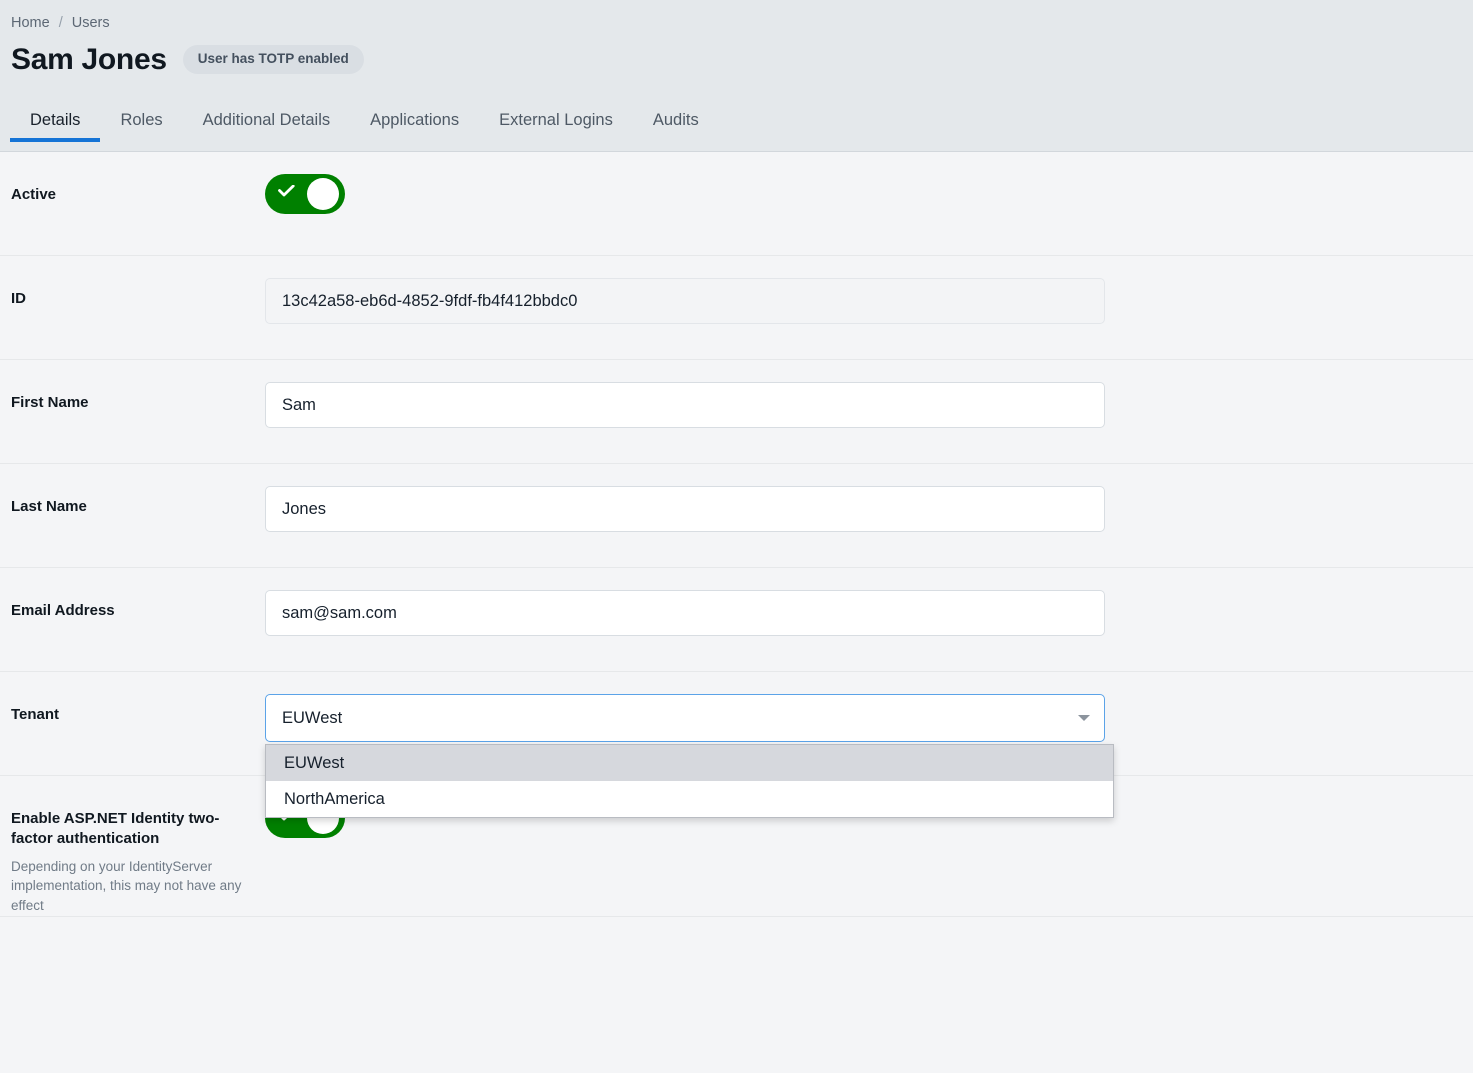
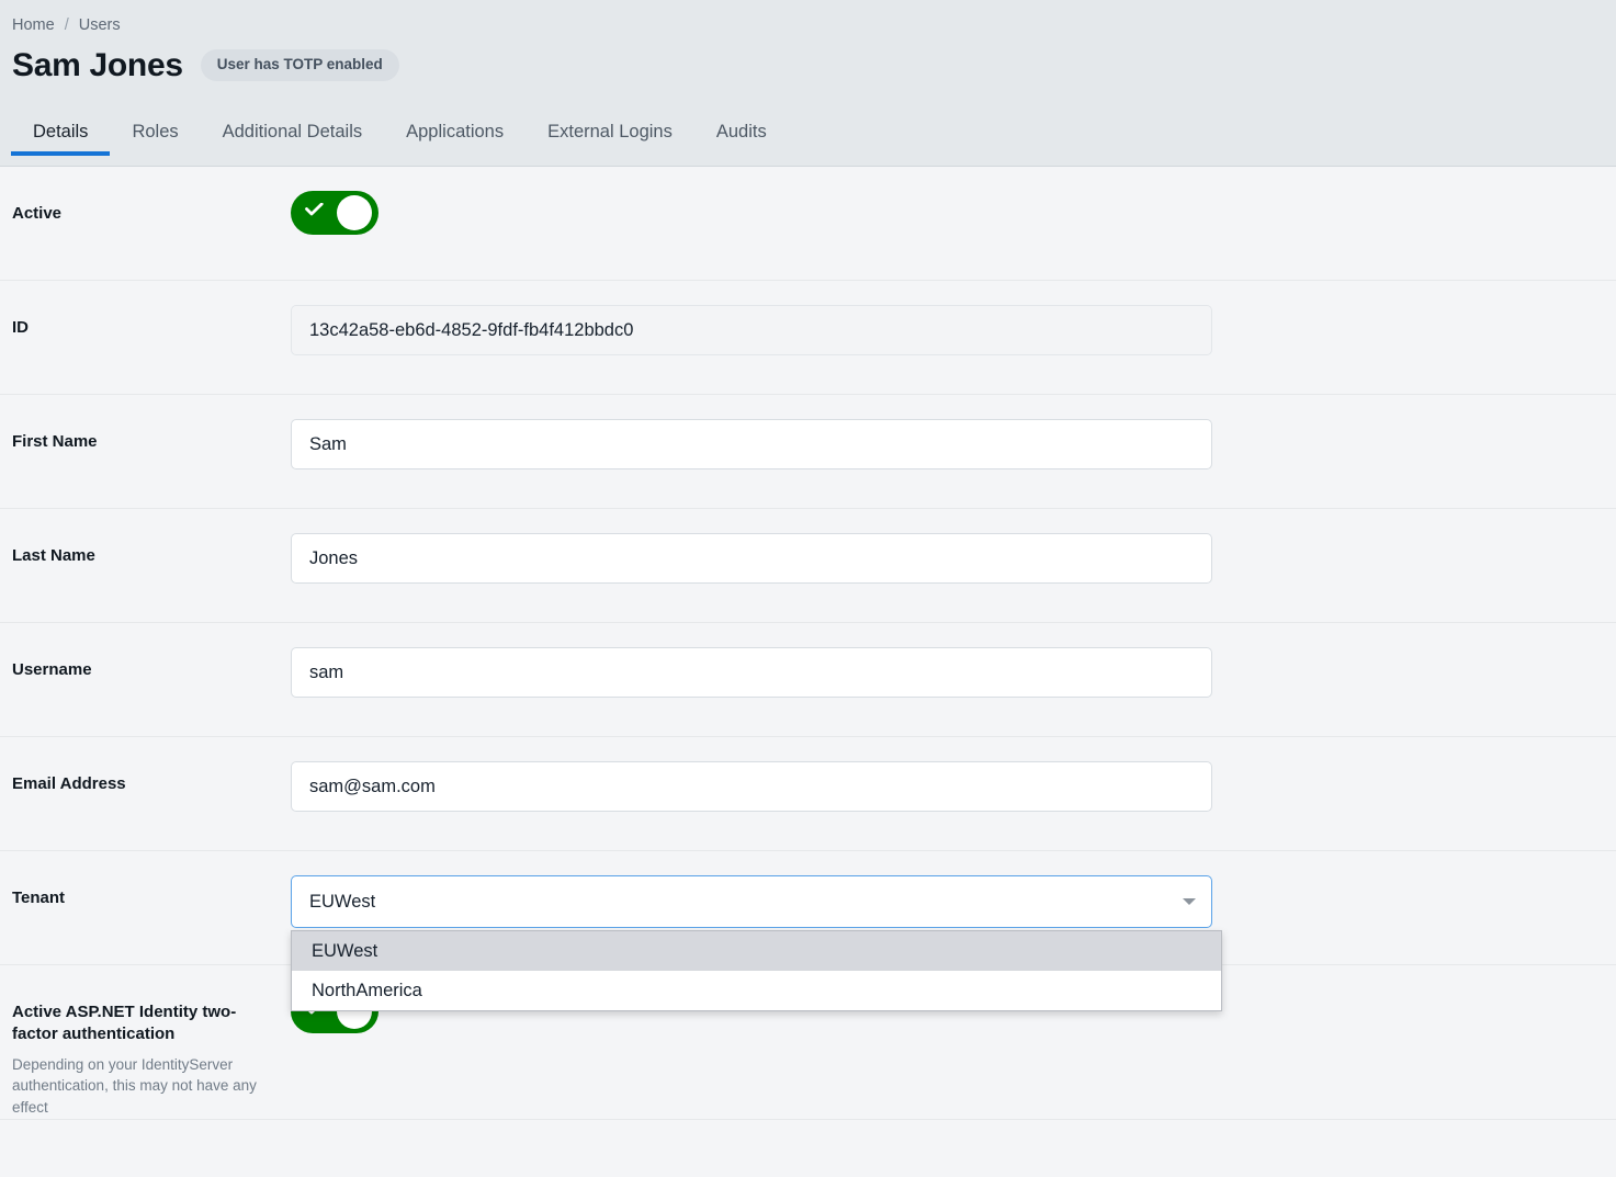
  Home
  /
  Users
  Sam Jones
  User has TOTP enabled
  Details
  Roles
  Additional Details
  Applications
  External Logins
  Audits
  Active
  ID
  13c42a58-eb6d-4852-9fdf-fb4f412bbdc0
  First Name
  Sam
  Last Name
  Jones
+ Username
+ sam
  Email Address
  sam@sam.com
  Tenant
  EUWest
  EUWest
  NorthAmerica
- Enable ASP.NET Identity two-factor authentication
+ Active ASP.NET Identity two-factor authentication
- Depending on your IdentityServer implementation, this may not have any effect
+ Depending on your IdentityServer authentication, this may not have any effect
